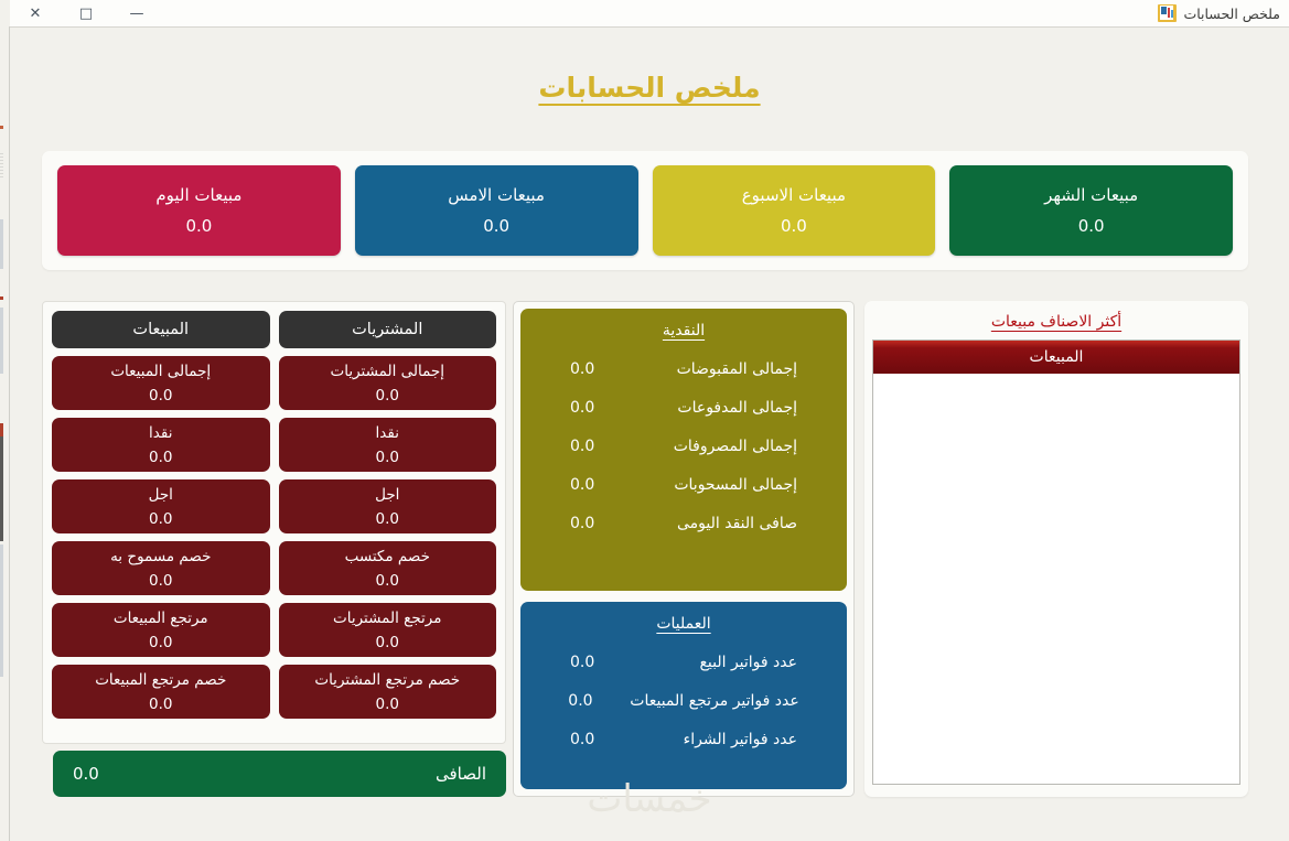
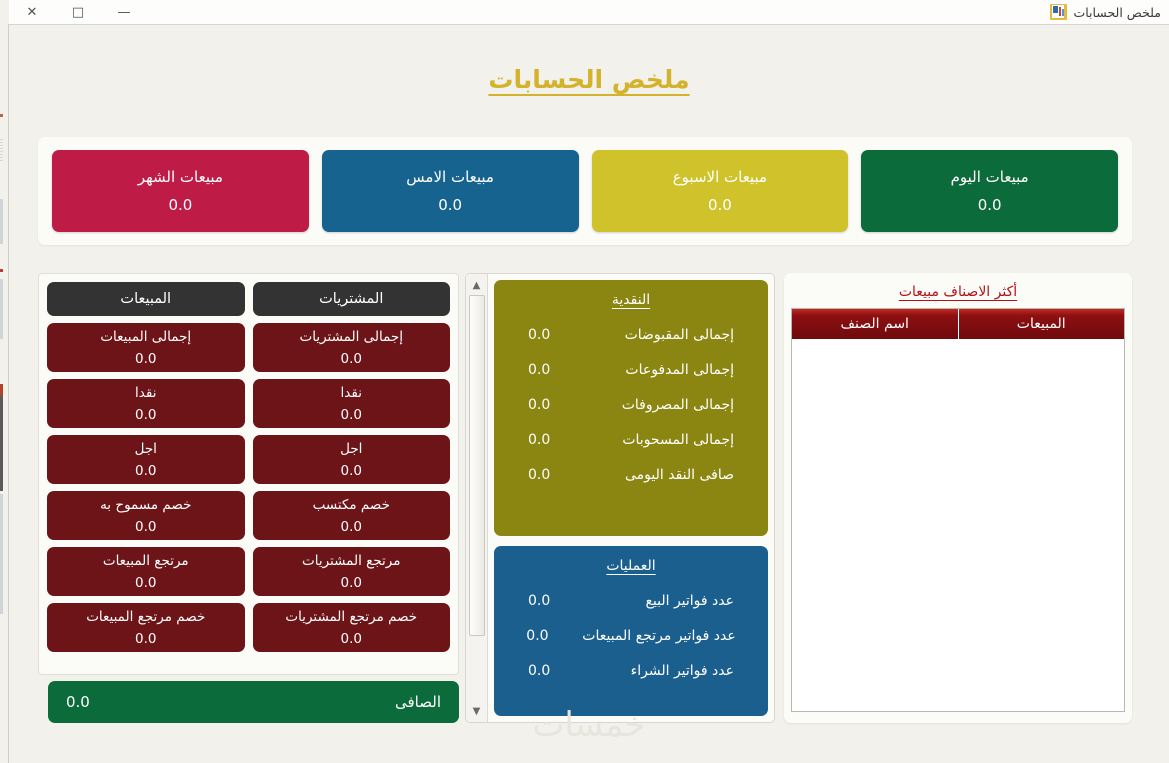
  ✕
  □
  —
  ملخص الحسابات
  ملخص الحسابات
- مبيعات الشهر
+ مبيعات اليوم
  0.0
  مبيعات الاسبوع
  0.0
  مبيعات الامس
  0.0
- مبيعات اليوم
+ مبيعات الشهر
  0.0
  أكثر الاصناف مبيعات
  المبيعات
+ اسم الصنف
+ ▲
+ ▼
  النقدية
  إجمالى المقبوضات
  0.0
  إجمالى المدفوعات
  0.0
  إجمالى المصروفات
  0.0
  إجمالى المسحوبات
  0.0
  صافى النقد اليومى
  0.0
  العمليات
  عدد فواتير البيع
  0.0
  عدد فواتير مرتجع المبيعات
  0.0
  عدد فواتير الشراء
  0.0
  المشتريات
  المبيعات
  إجمالى المشتريات
  0.0
  إجمالى المبيعات
  0.0
  نقدا
  0.0
  نقدا
  0.0
  اجل
  0.0
  اجل
  0.0
  خصم مكتسب
  0.0
  خصم مسموح به
  0.0
  مرتجع المشتريات
  0.0
  مرتجع المبيعات
  0.0
  خصم مرتجع المشتريات
  0.0
  خصم مرتجع المبيعات
  0.0
  الصافى
  0.0
  خمسات
